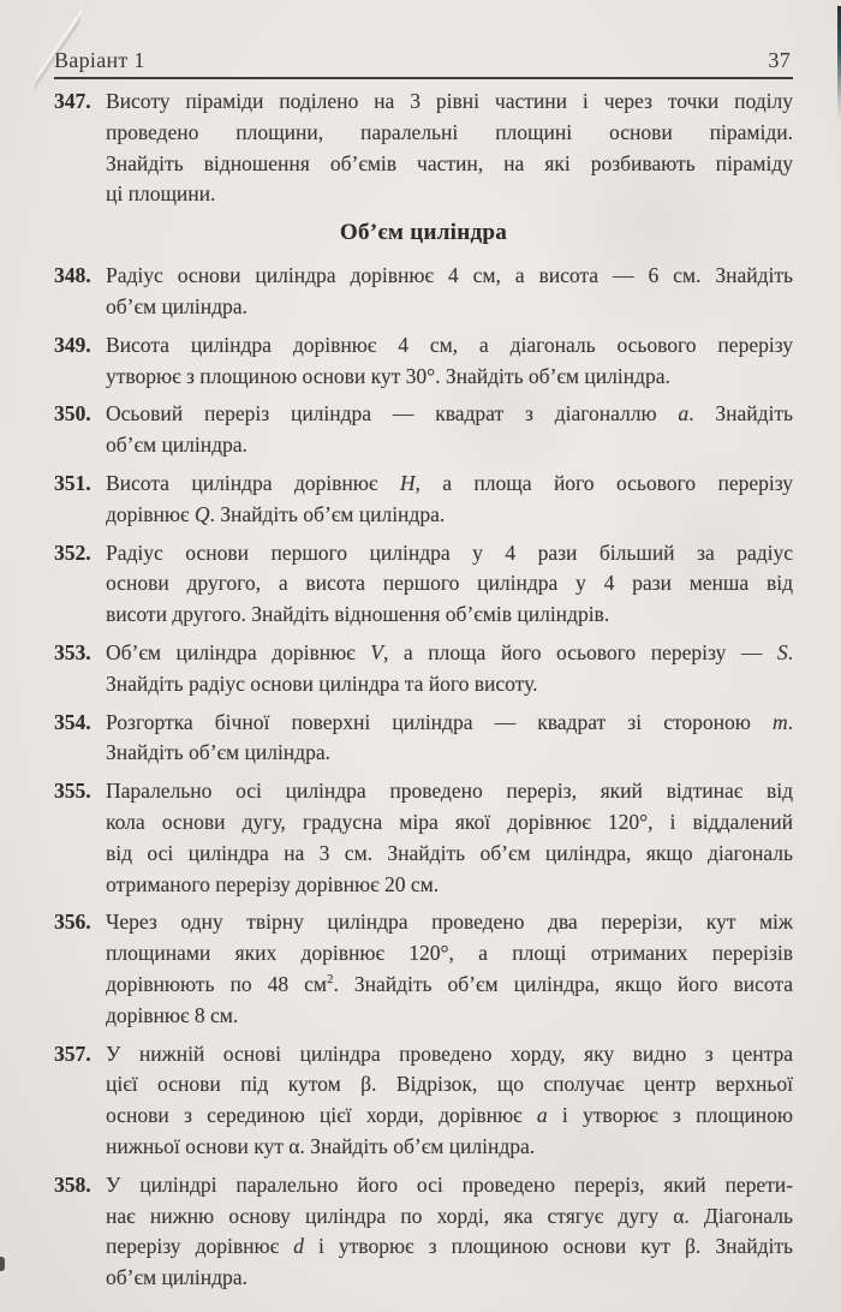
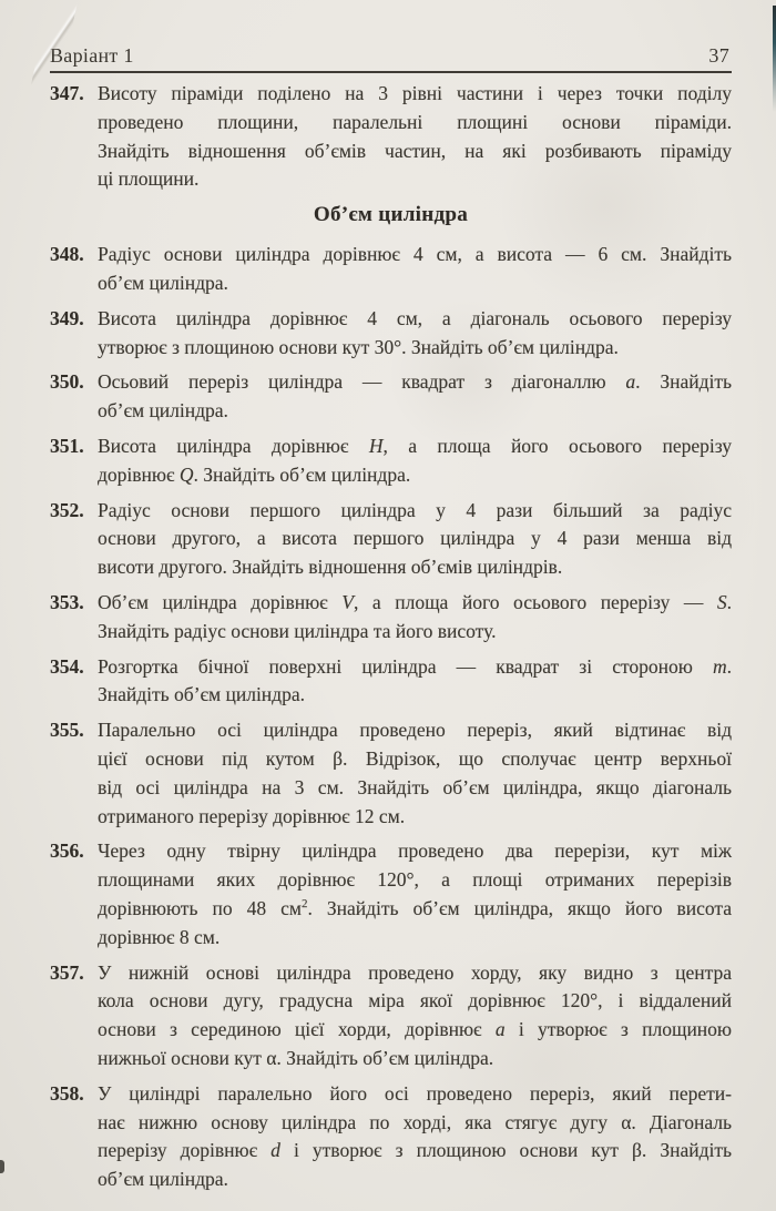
  аріант 1
  37
  347.
  Висоту піраміди поділено на 3 рівні частини і через точки поділу
  проведено площини, паралельні площині основи піраміди.
  Знайдіть відношення об’ємів частин, на які розбивають піраміду
  ці площини.
  Об’єм циліндра
  348.
  Радіус основи циліндра дорівнює 4 см, а висота — 6 см. Знайдіть
  об’єм циліндра.
  349.
  Висота циліндра дорівнює 4 см, а діагональ осьового перерізу
  утворює з площиною основи кут 30°. Знайдіть об’єм циліндра.
  350.
  Осьовий переріз циліндра — квадрат з діагоналлю a. Знайдіть
  об’єм циліндра.
  351.
  Висота циліндра дорівнює H, а площа його осьового перерізу
  дорівнює Q. Знайдіть об’єм циліндра.
  352.
  Радіус основи першого циліндра у 4 рази більший за радіус
  основи другого, а висота першого циліндра у 4 рази менша від
  висоти другого. Знайдіть відношення об’ємів циліндрів.
  353.
  Об’єм циліндра дорівнює V, а площа його осьового перерізу — S.
  Знайдіть радіус основи циліндра та його висоту.
  354.
  Розгортка бічної поверхні циліндра — квадрат зі стороною m.
  Знайдіть об’єм циліндра.
  355.
  Паралельно осі циліндра проведено переріз, який відтинає від
- кола основи дугу, градусна міра якої дорівнює 120°, і віддалений
+ цієї основи під кутом β. Відрізок, що сполучає центр верхньої
  від осі циліндра на 3 см. Знайдіть об’єм циліндра, якщо діагональ
- отриманого перерізу дорівнює 20 см.
+ отриманого перерізу дорівнює 12 см.
  356.
  Через одну твірну циліндра проведено два перерізи, кут між
  площинами яких дорівнює 120°, а площі отриманих перерізів
  дорівнюють по 48 см2. Знайдіть об’єм циліндра, якщо його висота
  дорівнює 8 см.
  357.
  У нижній основі циліндра проведено хорду, яку видно з центра
- цієї основи під кутом β. Відрізок, що сполучає центр верхньої
+ кола основи дугу, градусна міра якої дорівнює 120°, і віддалений
  основи з серединою цієї хорди, дорівнює a і утворює з площиною
  нижньої основи кут α. Знайдіть об’єм циліндра.
  358.
  У циліндрі паралельно його осі проведено переріз, який перети-
  нає нижню основу циліндра по хорді, яка стягує дугу α. Діагональ
  перерізу дорівнює d і утворює з площиною основи кут β. Знайдіть
  об’єм циліндра.
